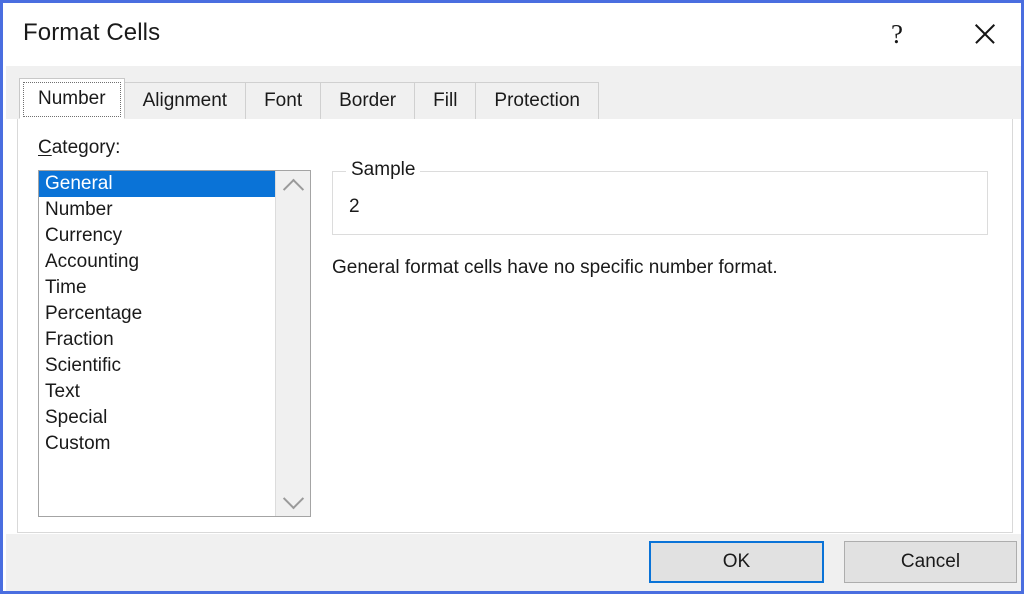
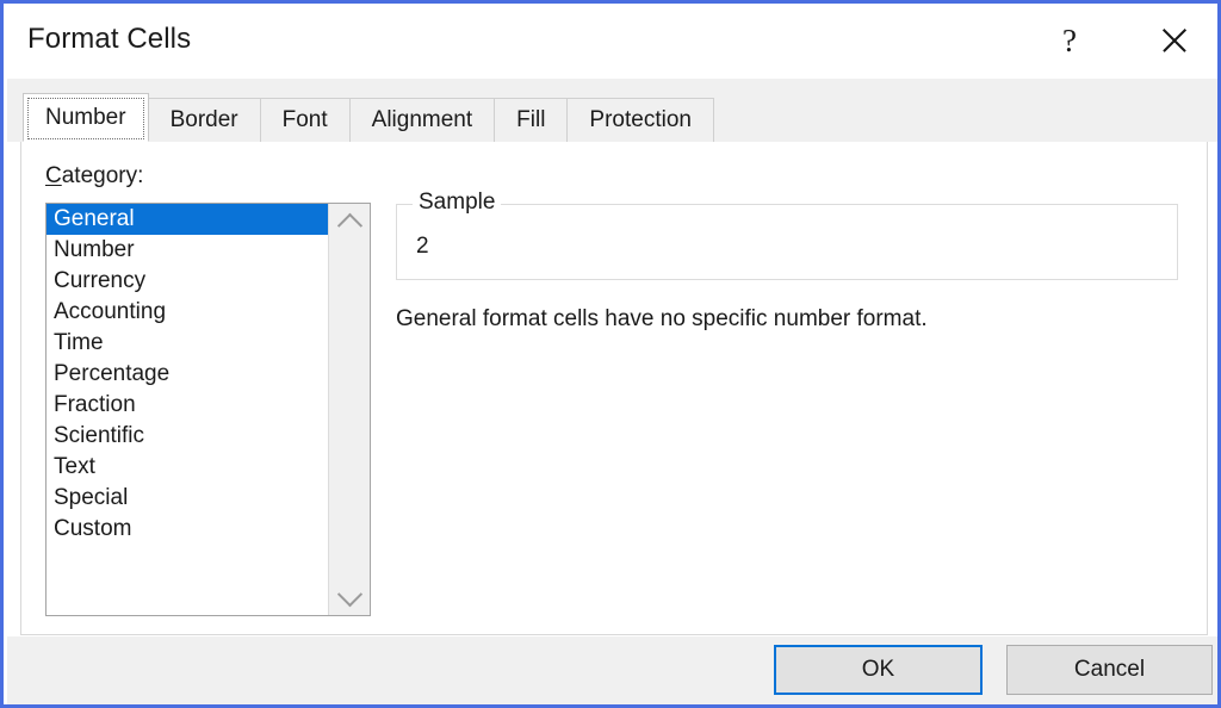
  Format Cells
  ?
  Number
- Alignment
+ Border
  Font
- Border
+ Alignment
  Fill
  Protection
  Category:
  General
  Number
  Currency
  Accounting
  Time
  Percentage
  Fraction
  Scientific
  Text
  Special
  Custom
  Sample
  2
  General format cells have no specific number format.
  OK
  Cancel
